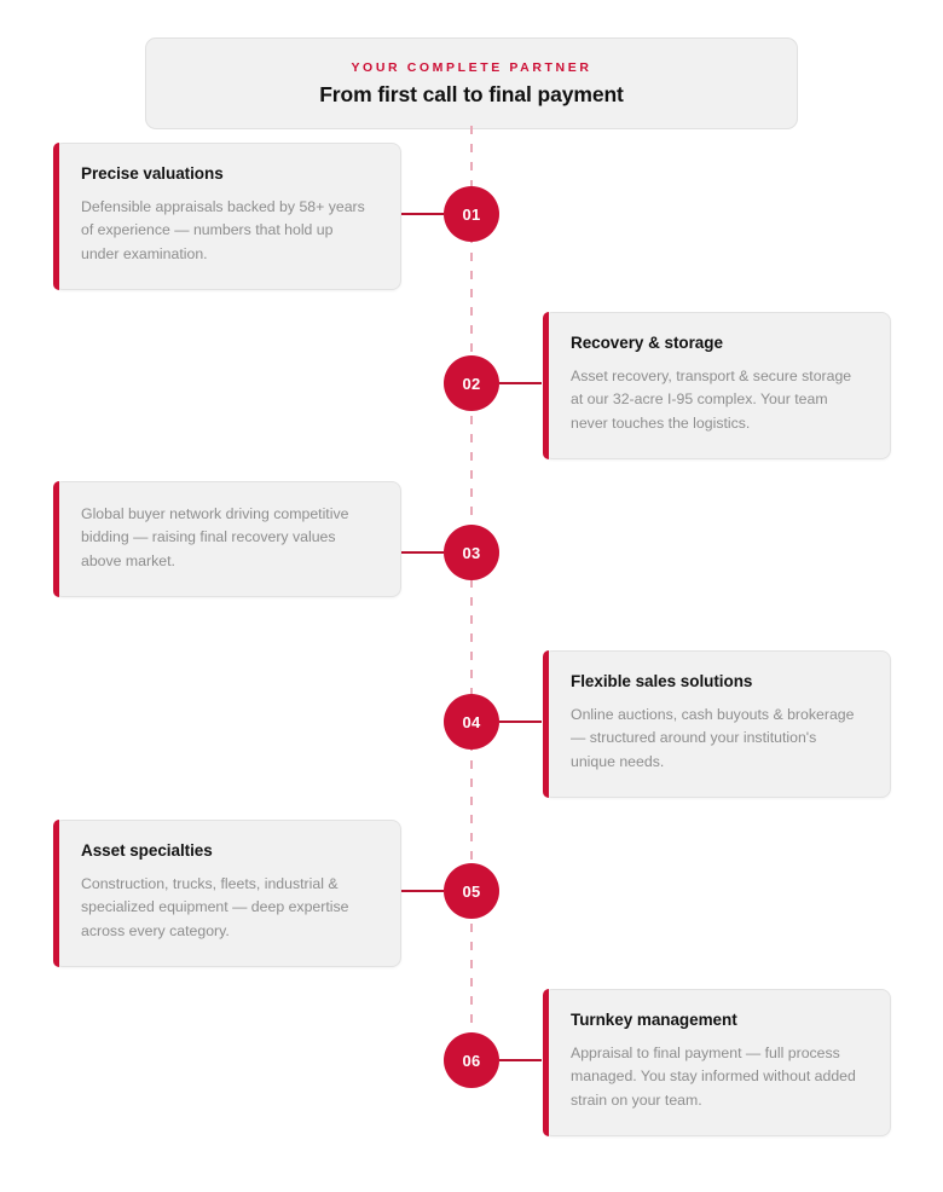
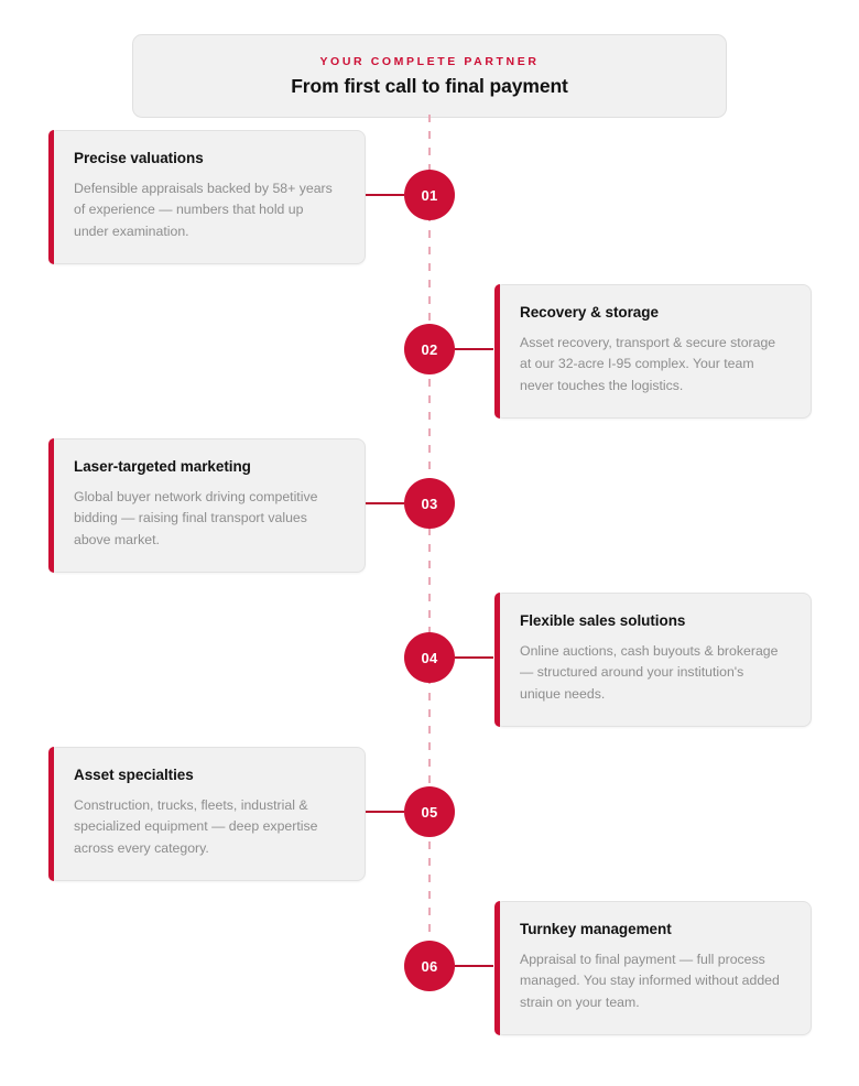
  YOUR COMPLETE PARTNER
  From first call to final payment
  Precise valuations
  Defensible appraisals backed by 58+ years of experience — numbers that hold up under examination.
  01
  Recovery & storage
  Asset recovery, transport & secure storage at our 32-acre I-95 complex. Your team never touches the logistics.
  02
+ Laser-targeted marketing
- Global buyer network driving competitive bidding — raising final recovery values above market.
+ Global buyer network driving competitive bidding — raising final transport values above market.
  03
  Flexible sales solutions
  Online auctions, cash buyouts & brokerage — structured around your institution's unique needs.
  04
  Asset specialties
  Construction, trucks, fleets, industrial & specialized equipment — deep expertise across every category.
  05
  Turnkey management
  Appraisal to final payment — full process managed. You stay informed without added strain on your team.
  06
